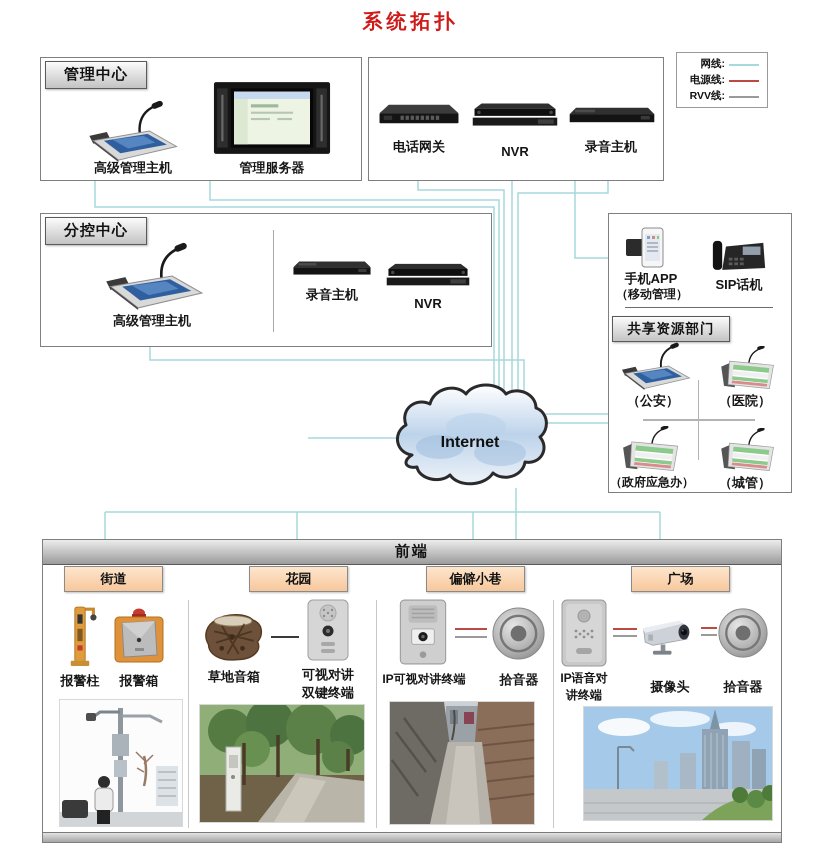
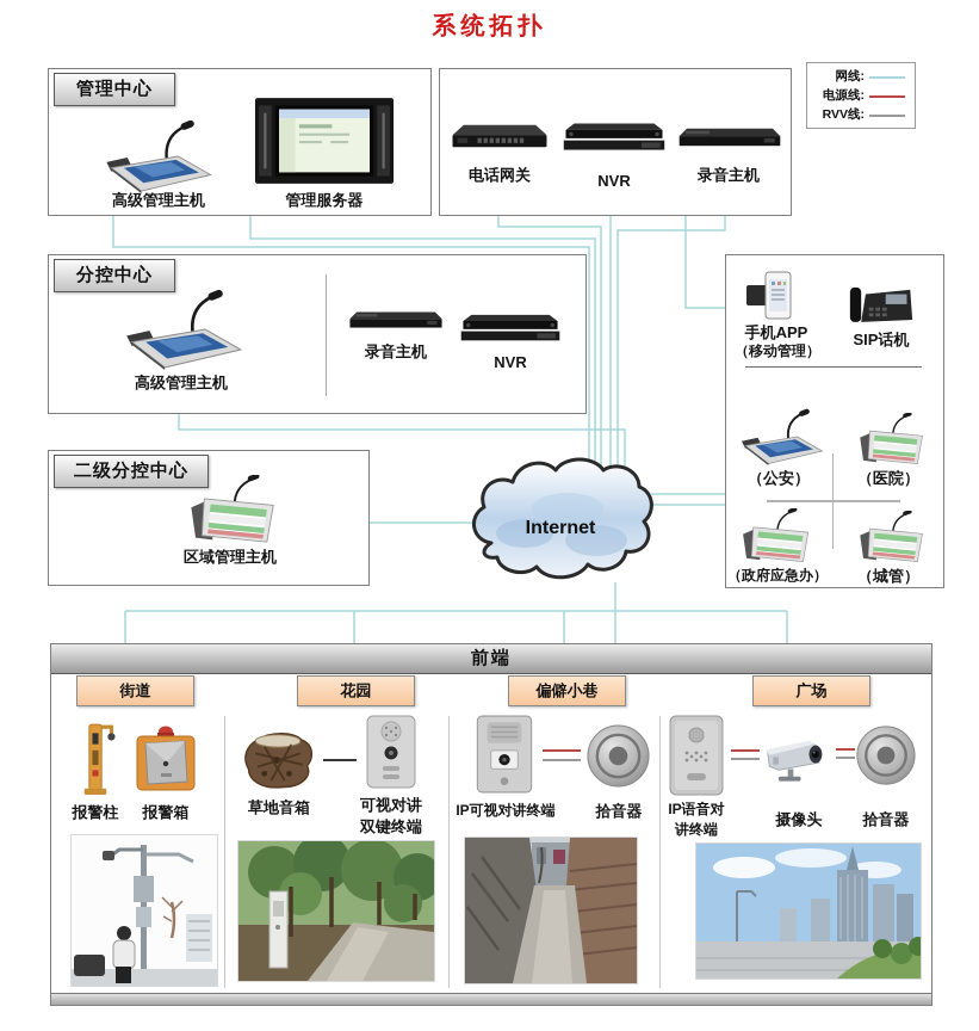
  系统拓扑
  网线:
  电源线:
  RVV线:
  管理中心
  高级管理主机
  管理服务器
  电话网关
  NVR
  录音主机
  分控中心
  高级管理主机
  录音主机
  NVR
  手机APP
  （移动管理）
  SIP话机
- 共享资源部门
  （公安）
  （医院）
  （政府应急办）
  （城管）
+ 二级分控中心
+ 区域管理主机
  Internet
  前端
  街道
  花园
  偏僻小巷
  广场
  报警柱
  报警箱
  草地音箱
  可视对讲
  双键终端
  IP可视对讲终端
  拾音器
  IP语音对
  讲终端
  摄像头
  拾音器
